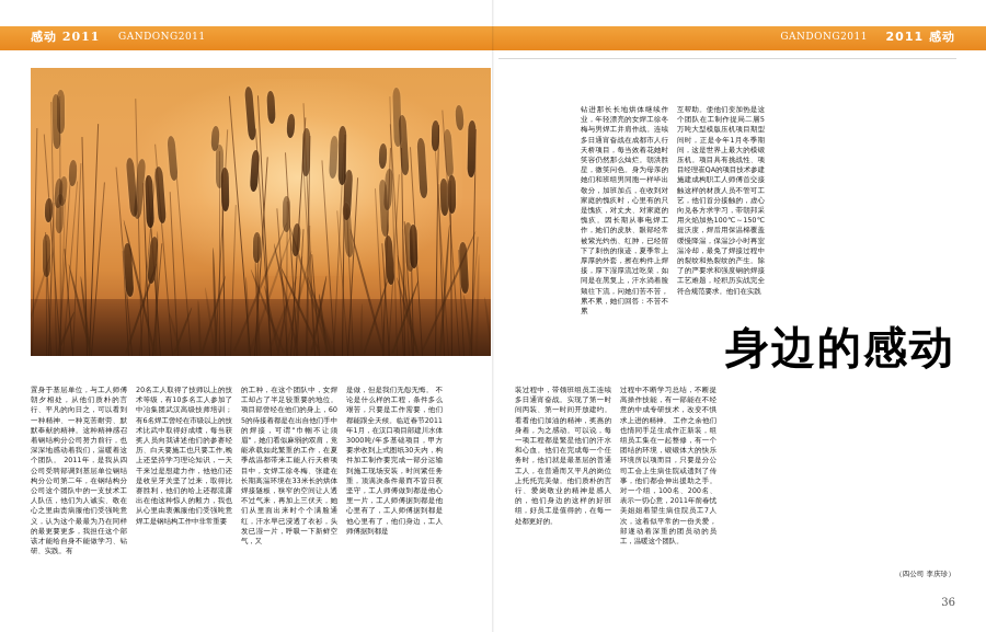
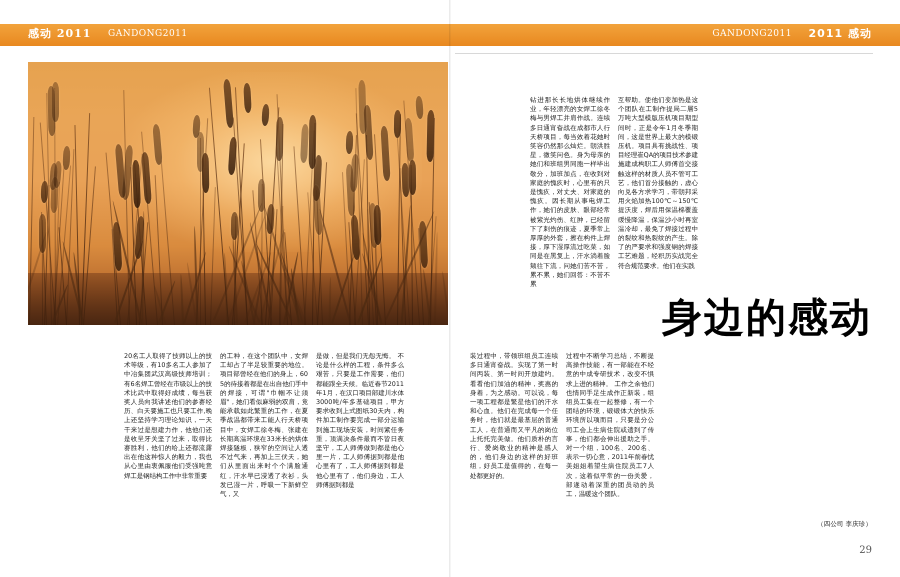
  感动 2011
  GANDONG2011
  GANDONG2011
  2011 感动
  身边的感动
  钻进那长长地烘体继续作业，年轻漂亮的女焊工徐冬梅与男焊工并肩作战。连续多日通宵奋战在成都市人行天桥项目，每当效着花她时笑容仍然那么灿烂。朝洪胜星，微笑问色。身为母亲的她们和班组男同胞一样毕出敬分，加班加点，在收到对家庭的愧疚时，心里有的只是愧疚，对丈夫、对家庭的愧疚。因长期从事电焊工作，她们的皮肤、眼部经常被紫光灼伤、红肿，已经留下了刺伤的痕迹，夏季常上厚厚的外套，擦在构件上焊接，厚下湿厚流过吃菜，如同是在黑复上，汗水淌着脸颊往下流，问她们苦不苦，累不累，她们回答：不苦不累
  互帮助。使他们变加热是这个团队在工制作提局二層5万吨大型模版压机项目期型间时，正是令年1月冬季期间，这是世界上最大的模锻压机。项目具有挑战性、项目经理崔QA的项目技术参建施建成构职工人师傅首交接触这样的材质人员不管可工艺，他们首分接触的，虚心向兑各方求学习，带朝邦采用火焰加热100℃～150℃提沃度，焊后用保温棉覆盖缓慢降温，保温沙小时再室温冷却，最免了焊接过程中的裂纹和热裂纹的产生。除了的严要求和强度钢的焊接工艺难题，经积历实战完全符合规范要求。他们在实践
- 置身于基层单位，与工人师傅朝夕相处，从他们质朴的言行、平凡的向日之，可以看到一种精神、一种克苦耐劳、默默奉献的精神。这种精神感召着钢结构分公司努力前行，也深深地感动着我们，温暖着这个团队。 2011年，是我从四公司受聘部调到基层单位钢结构分公司第二年，在钢结构分公司这个团队中的一支技术工人队伍，他们为人诚实、敬在心之里由责病服他们受强吨意义，认为这个最最为乃在同样的最更要更多，我担任这个部该才能给自身不能做学习、钻研、实践。有
  20名工人取得了技师以上的技术等级，有10多名工人参加了中冶集团武汉高级技师培训；有6名焊工曾经在市级以上的技术比武中取得好成绩，每当获奖人员向我讲述他们的参赛经历、白天要施工也只要工作,晚上还坚持学习理论知识，一天干来过是想建力作，他他们还是收呈牙关坚了过来，取得比赛胜利，他们的给上还都流露出在他这种惊人的毅力，我也从心里由衷佩服他们受强吨意 焊工是钢结构工作中非常重要
  的工种，在这个团队中，女焊工却占了半足较重要的地位。项目部曾经在他们的身上，605的待接着都是在出自他们手中的焊接，可谓"巾帼不让须眉"，她们看似麻弱的双肩，竟能承载如此繁重的工作，在夏季战温都带来工能人行天桥项目中，女焊工徐冬梅、张建在长期高温环境在33米长的烘体焊接隧板，狭窄的空间让人透不过气来，再加上三伏天，她们从里面出来时个个满脸通红，汗水早已浸透了衣衫，头发已湿一片，呼吸一下新鲜空气，又
  是做，但是我们无怨无悔。 不论是什么样的工程，条件多么艰苦，只要是工作需要，他们都能跟全天候。临近春节2011年1月，在汉口项目部建川水体3000吨/年多基础项目，甲方要求收到上式图纸30天内，构件加工制作要完成一部分运输到施工现场安装，时间紧任务重，顶满决条件最而不皆日夜坚守，工人师傅做到都是他心里一片，工人师傅据到都是他心里有了，工人师傅据到都是他心里有了，他们身边，工人师傅据到都是
  装过程中，带领班组员工连续多日通宵奋战。实现了第一时间丙装、第一时间开放建约。看看他们加油的精神，奖惠的身着，为之感动。可以说，每一项工程都是繁星他们的汗水和心血。他们在完成每一个任务时，他们就是最基层的普通工人，在普通而又平凡的岗位上托托完美做。他们质朴的言行、爱岗敬业的精神是感人的，他们身边的这样的好班组，好员工是值得的，在每一处都更好的。
  过程中不断学习总结，不断提高操作技能，有一部能在不经意的中成专研技术，改变不惧求上进的精神。 工作之余他们也情同手足生成作正新装，组组员工集在一起整修，有一个团结的环境，锻锻体大的快乐环境所以项而目，只要是分公司工会上生病住院或遗到了传事，他们都会伸出援助之手。对一个组，100名、200名、表示一切心意，2011年前春忧美姐姐着望生病住院员工7人次，这着似平常的一份关爱，部遂动着深重的团员动的员工，温暖这个团队。
  （四公司 李庆珍）
- 36
+ 29
